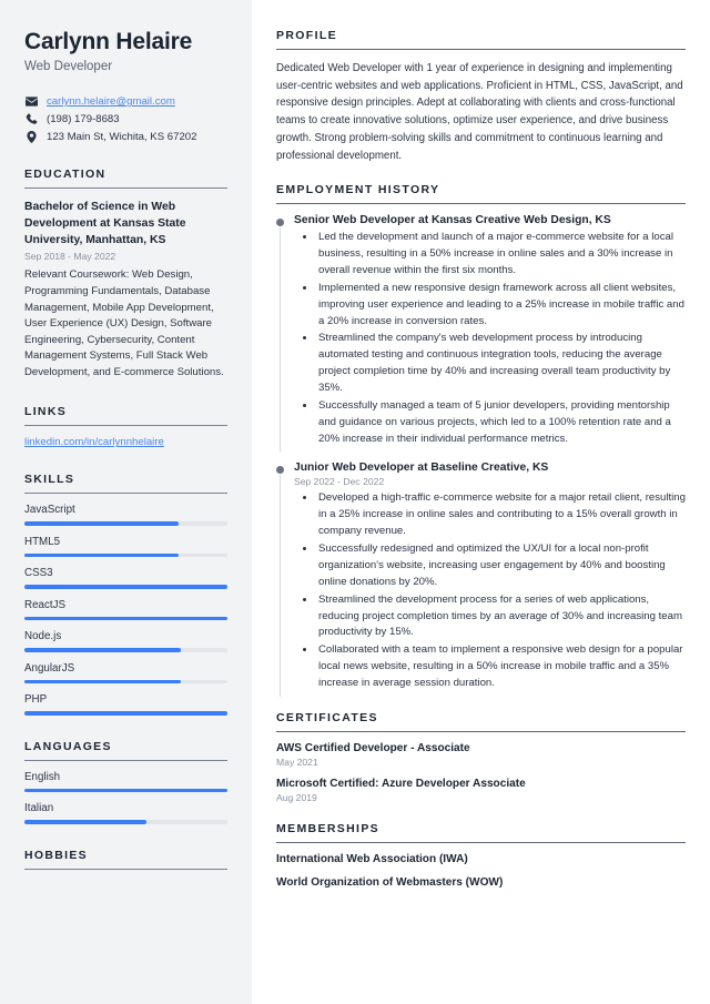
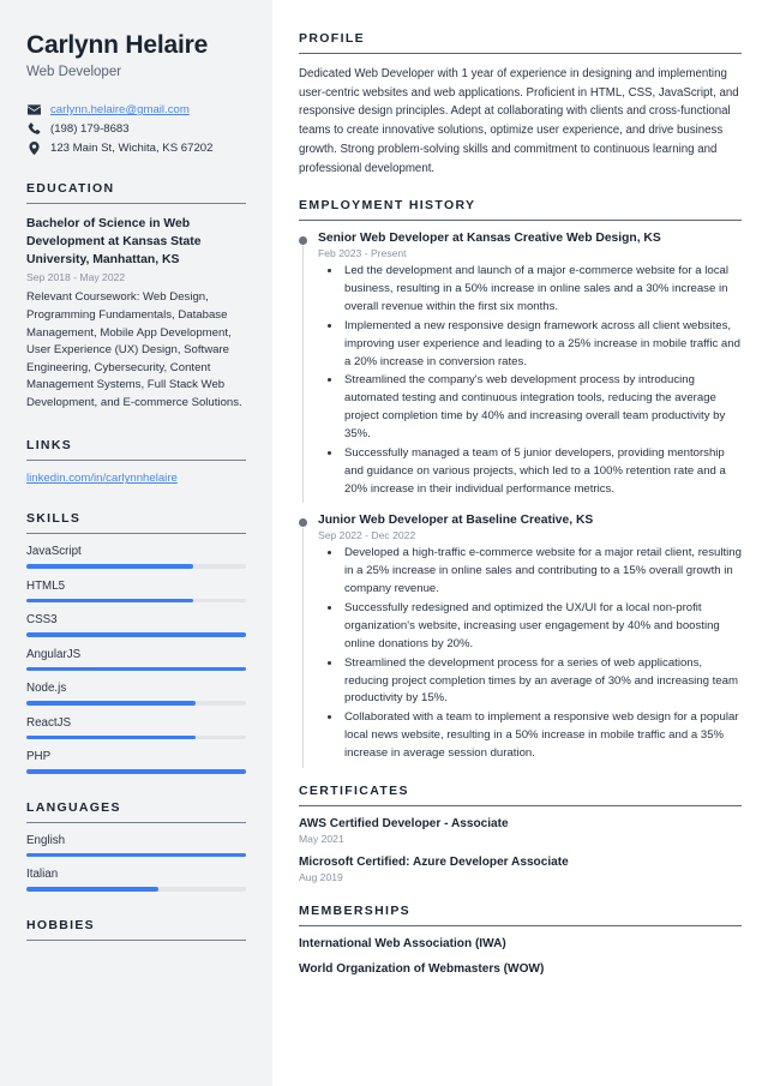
  Carlynn Helaire
  Web Developer
  carlynn.helaire@gmail.com
  (198) 179-8683
  123 Main St, Wichita, KS 67202
  EDUCATION
  Bachelor of Science in Web Development at Kansas State University, Manhattan, KS
  Sep 2018 - May 2022
  Relevant Coursework: Web Design, Programming Fundamentals, Database Management, Mobile App Development, User Experience (UX) Design, Software Engineering, Cybersecurity, Content Management Systems, Full Stack Web Development, and E-commerce Solutions.
  LINKS
  linkedin.com/in/carlynnhelaire
  SKILLS
  JavaScript
  HTML5
  CSS3
- ReactJS
+ AngularJS
  Node.js
- AngularJS
+ ReactJS
  PHP
  LANGUAGES
  English
  Italian
  HOBBIES
  PROFILE
  Dedicated Web Developer with 1 year of experience in designing and implementing user-centric websites and web applications. Proficient in HTML, CSS, JavaScript, and responsive design principles. Adept at collaborating with clients and cross-functional teams to create innovative solutions, optimize user experience, and drive business growth. Strong problem-solving skills and commitment to continuous learning and professional development.
  EMPLOYMENT HISTORY
  Senior Web Developer at Kansas Creative Web Design, KS
+ Feb 2023 - Present
  Led the development and launch of a major e-commerce website for a local business, resulting in a 50% increase in online sales and a 30% increase in overall revenue within the first six months.
  Implemented a new responsive design framework across all client websites, improving user experience and leading to a 25% increase in mobile traffic and a 20% increase in conversion rates.
  Streamlined the company's web development process by introducing automated testing and continuous integration tools, reducing the average project completion time by 40% and increasing overall team productivity by 35%.
  Successfully managed a team of 5 junior developers, providing mentorship and guidance on various projects, which led to a 100% retention rate and a 20% increase in their individual performance metrics.
  Junior Web Developer at Baseline Creative, KS
  Sep 2022 - Dec 2022
  Developed a high-traffic e-commerce website for a major retail client, resulting in a 25% increase in online sales and contributing to a 15% overall growth in company revenue.
  Successfully redesigned and optimized the UX/UI for a local non-profit organization's website, increasing user engagement by 40% and boosting online donations by 20%.
  Streamlined the development process for a series of web applications, reducing project completion times by an average of 30% and increasing team productivity by 15%.
  Collaborated with a team to implement a responsive web design for a popular local news website, resulting in a 50% increase in mobile traffic and a 35% increase in average session duration.
  CERTIFICATES
  AWS Certified Developer - Associate
  May 2021
  Microsoft Certified: Azure Developer Associate
  Aug 2019
  MEMBERSHIPS
  International Web Association (IWA)
  World Organization of Webmasters (WOW)
